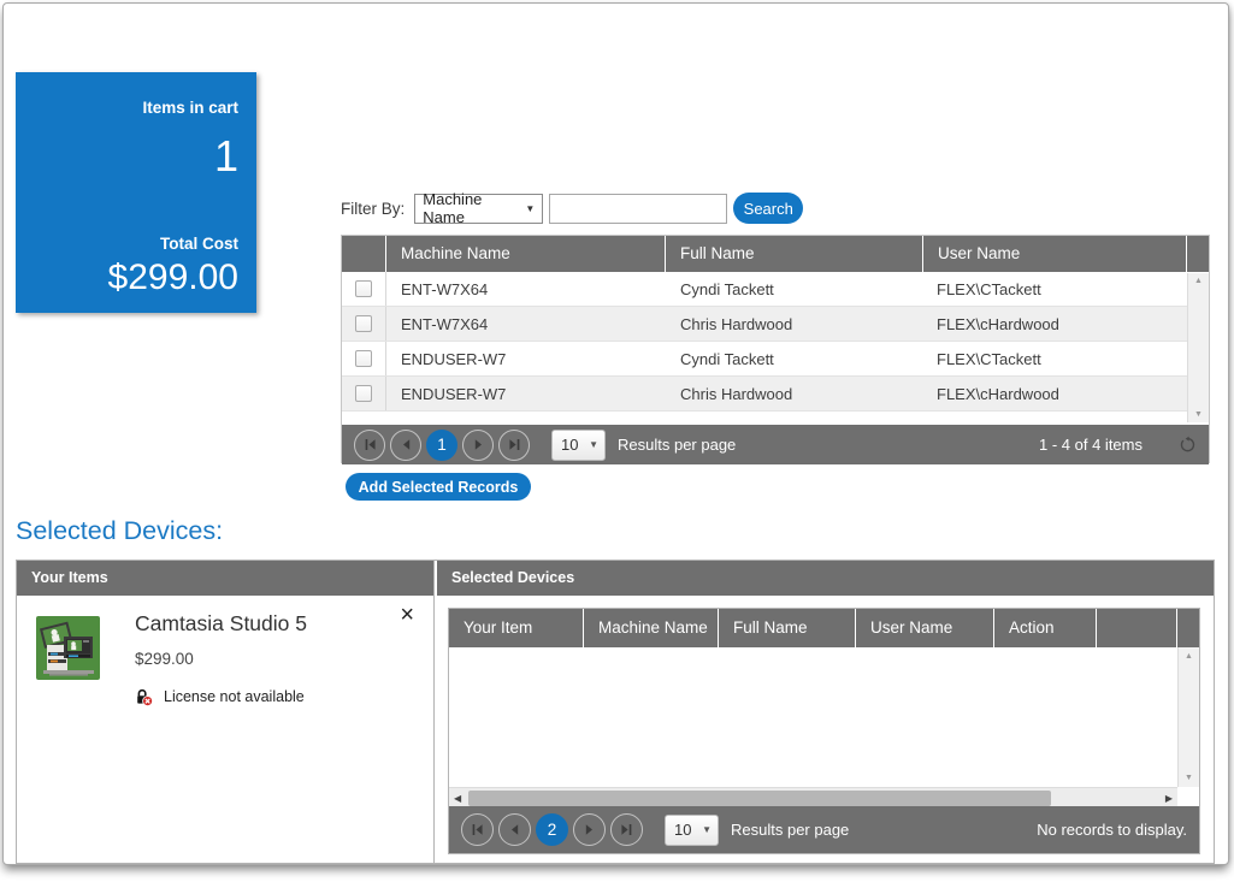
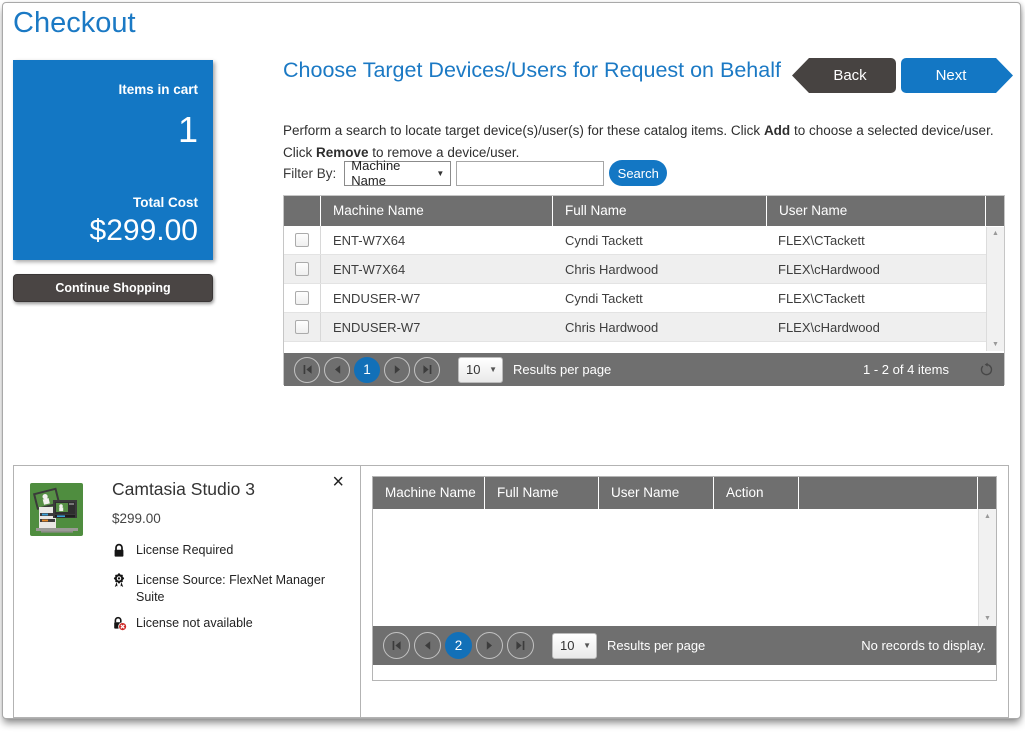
+ Checkout
  Items in cart
  1
  Total Cost
  $299.00
+ Continue Shopping
+ Choose Target Devices/Users for Request on Behalf
+ Back
+ Next
+ Perform a search to locate target device(s)/user(s) for these catalog items. Click Add to choose a selected device/user. Click Remove to remove a device/user.
  Filter By:
  Machine Name
  ▼
  Search
  Machine Name
  Full Name
  User Name
  ENT-W7X64
  Cyndi Tackett
  FLEX\CTackett
  ENT-W7X64
  Chris Hardwood
  FLEX\cHardwood
  ENDUSER-W7
  Cyndi Tackett
  FLEX\CTackett
  ENDUSER-W7
  Chris Hardwood
  FLEX\cHardwood
  1
  10
  ▼
  Results per page
- 1 - 4 of 4 items
+ 1 - 2 of 4 items
- Add Selected Records
- Selected Devices:
- Your Items
- Camtasia Studio 5
+ Camtasia Studio 3
  $299.00
  ×
+ License Required
+ License Source: FlexNet Manager Suite
  License not available
- Selected Devices
- Your Item
  Machine Name
  Full Name
  User Name
  Action
- ◀
- ▶
  2
  10
  ▼
  Results per page
  No records to display.
